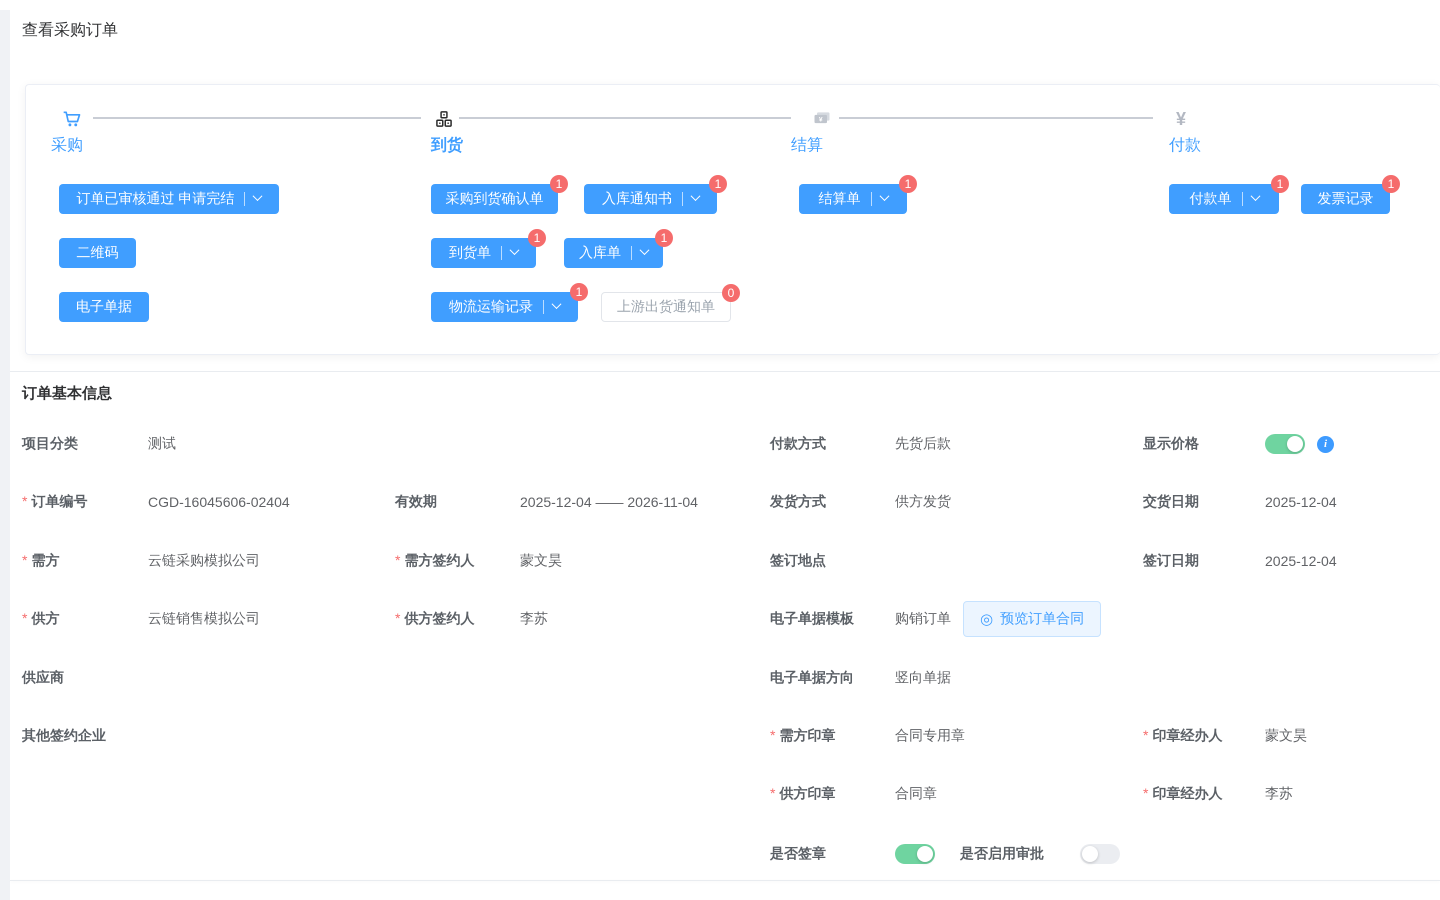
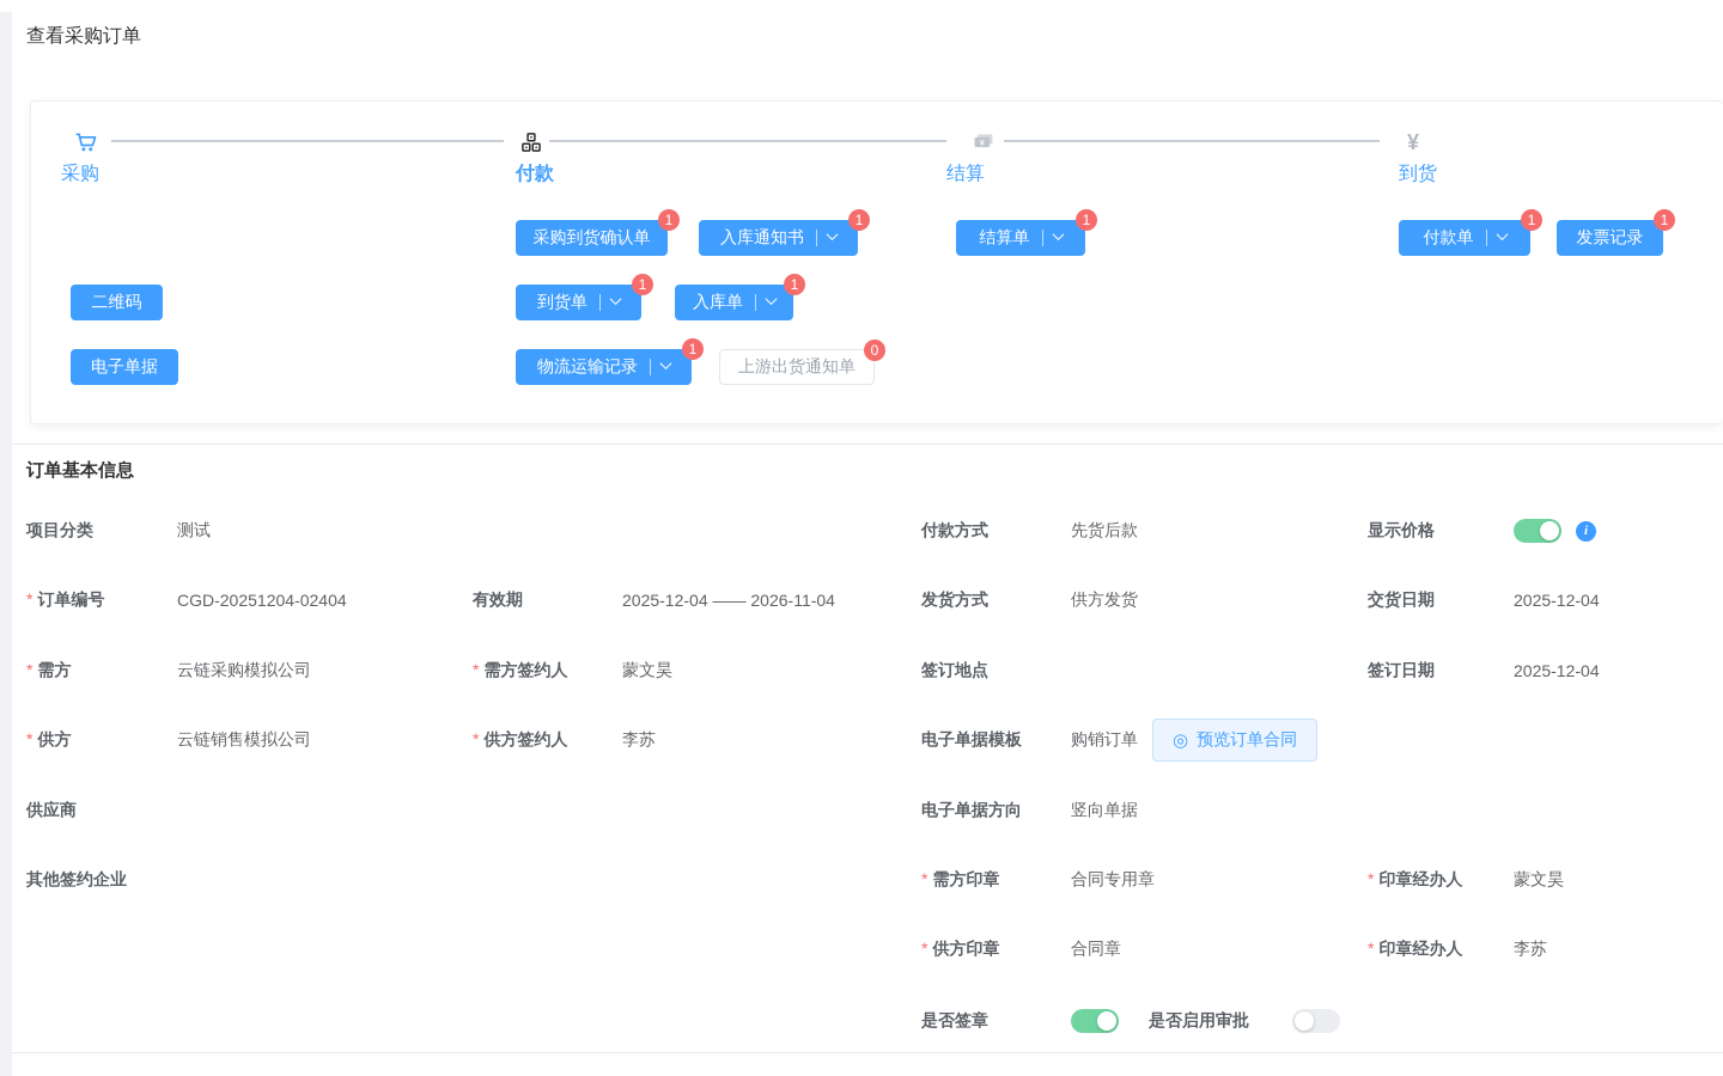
  查看采购订单
  ¥
  采购
- 到货
+ 付款
  结算
- 付款
+ 到货
- 订单已审核通过 申请完结
  二维码
  电子单据
  采购到货确认单
  1
  入库通知书
  1
  到货单
  1
  入库单
  1
  物流运输记录
  1
  上游出货通知单
  0
  结算单
  1
  付款单
  1
  发票记录
  1
  订单基本信息
  项目分类
  测试
  付款方式
  先货后款
  显示价格
  i
  * 订单编号
- CGD-16045606-02404
+ CGD-20251204-02404
  有效期
  2025-12-04 —— 2026-11-04
  发货方式
  供方发货
  交货日期
  2025-12-04
  * 需方
  云链采购模拟公司
  * 需方签约人
  蒙文昊
  签订地点
  签订日期
  2025-12-04
  * 供方
  云链销售模拟公司
  * 供方签约人
  李苏
  电子单据模板
  购销订单
  ◎
  预览订单合同
  供应商
  电子单据方向
  竖向单据
  其他签约企业
  * 需方印章
  合同专用章
  * 印章经办人
  蒙文昊
  * 供方印章
  合同章
  * 印章经办人
  李苏
  是否签章
  是否启用审批
